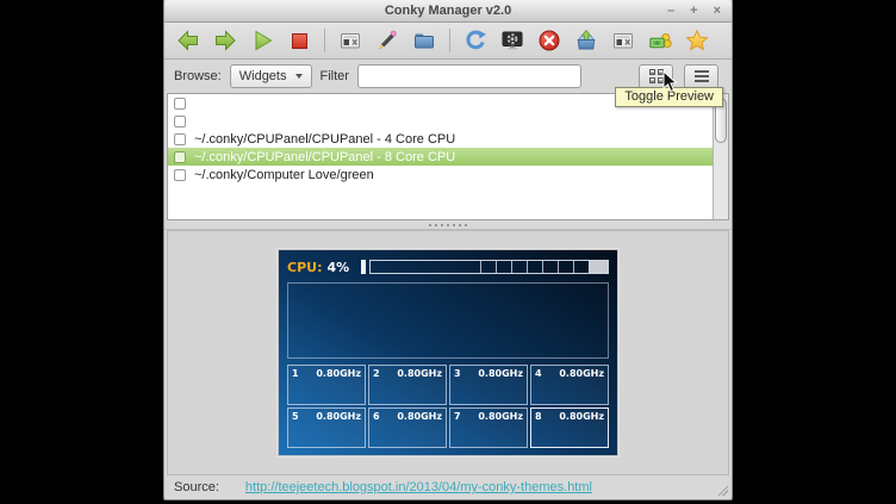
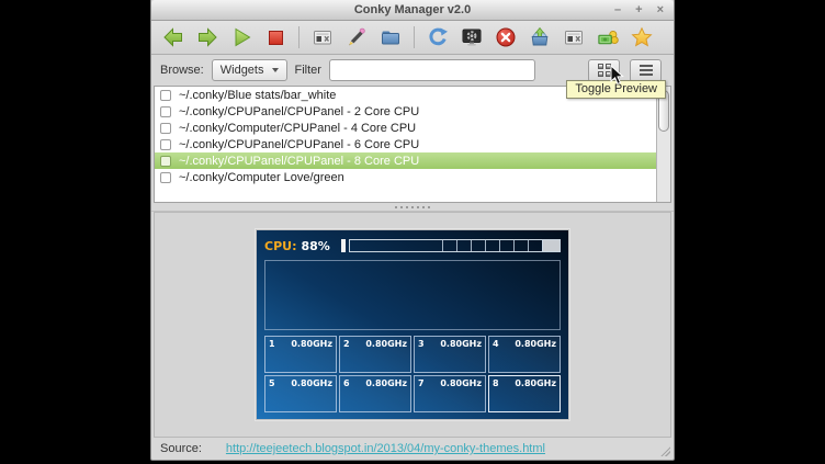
  Conky Manager v2.0
  –
  +
  ×
  Browse:
  Widgets
  Filter
+ ~/.conky/Blue stats/bar_white
+ ~/.conky/CPUPanel/CPUPanel - 2 Core CPU
- ~/.conky/CPUPanel/CPUPanel - 4 Core CPU
+ ~/.conky/Computer/CPUPanel - 4 Core CPU
+ ~/.conky/CPUPanel/CPUPanel - 6 Core CPU
  ~/.conky/CPUPanel/CPUPanel - 8 Core CPU
  ~/.conky/Computer Love/green
  CPU:
- 4%
+ 88%
  1
  0.80GHz
  2
  0.80GHz
  3
  0.80GHz
  4
  0.80GHz
  5
  0.80GHz
  6
  0.80GHz
  7
  0.80GHz
  8
  0.80GHz
  Source:
  http://teejeetech.blogspot.in/2013/04/my-conky-themes.html
  Toggle Preview
